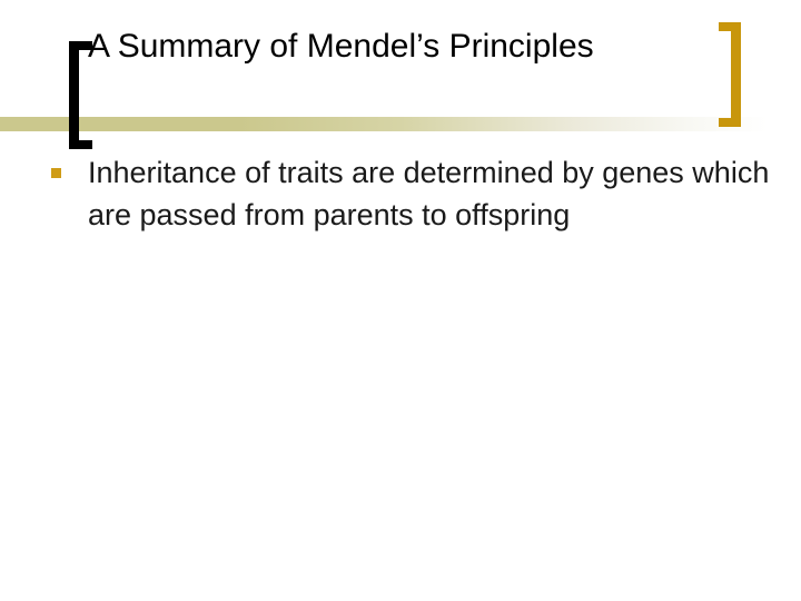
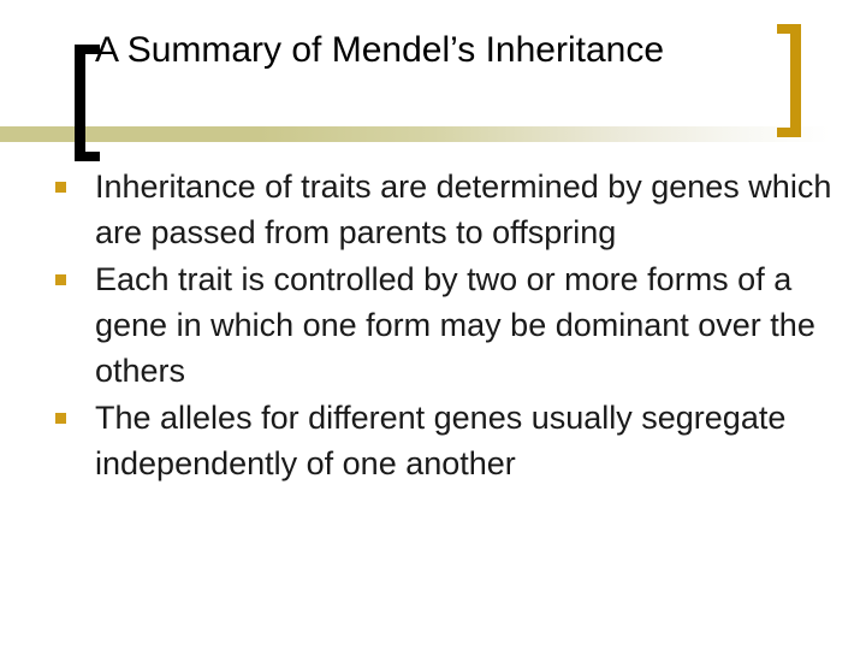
- A Summary of Mendel’s Principles
+ A Summary of Mendel’s Inheritance
  Inheritance of traits are determined by genes which are passed from parents to offspring
+ Each trait is controlled by two or more forms of a gene in which one form may be dominant over the others
+ The alleles for different genes usually segregate independently of one another
